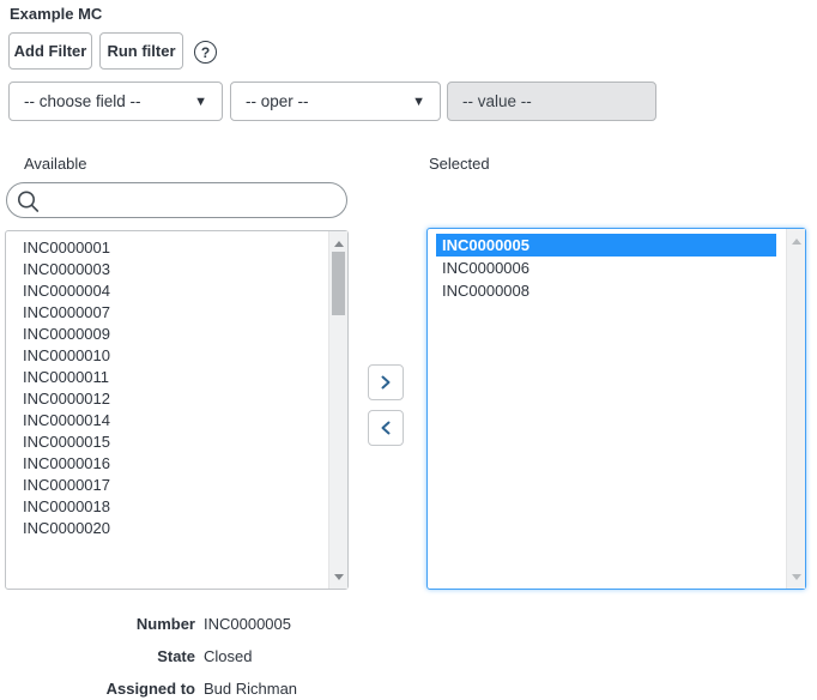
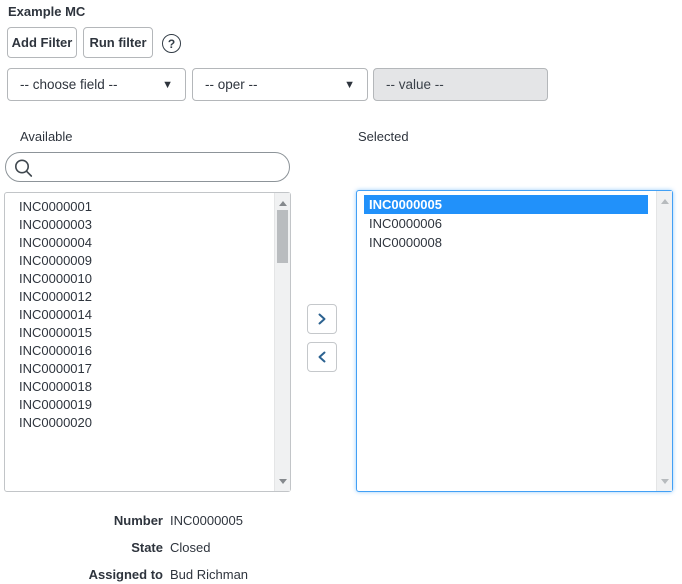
  Example MC
  Add Filter
  Run filter
  ?
  -- choose field --
  ▼
  -- oper --
  ▼
  -- value --
  Available
  Selected
  INC0000001
  INC0000003
  INC0000004
- INC0000007
  INC0000009
  INC0000010
- INC0000011
  INC0000012
  INC0000014
  INC0000015
  INC0000016
  INC0000017
  INC0000018
+ INC0000019
  INC0000020
  INC0000005
  INC0000006
  INC0000008
  Number
  INC0000005
  State
  Closed
  Assigned to
  Bud Richman
